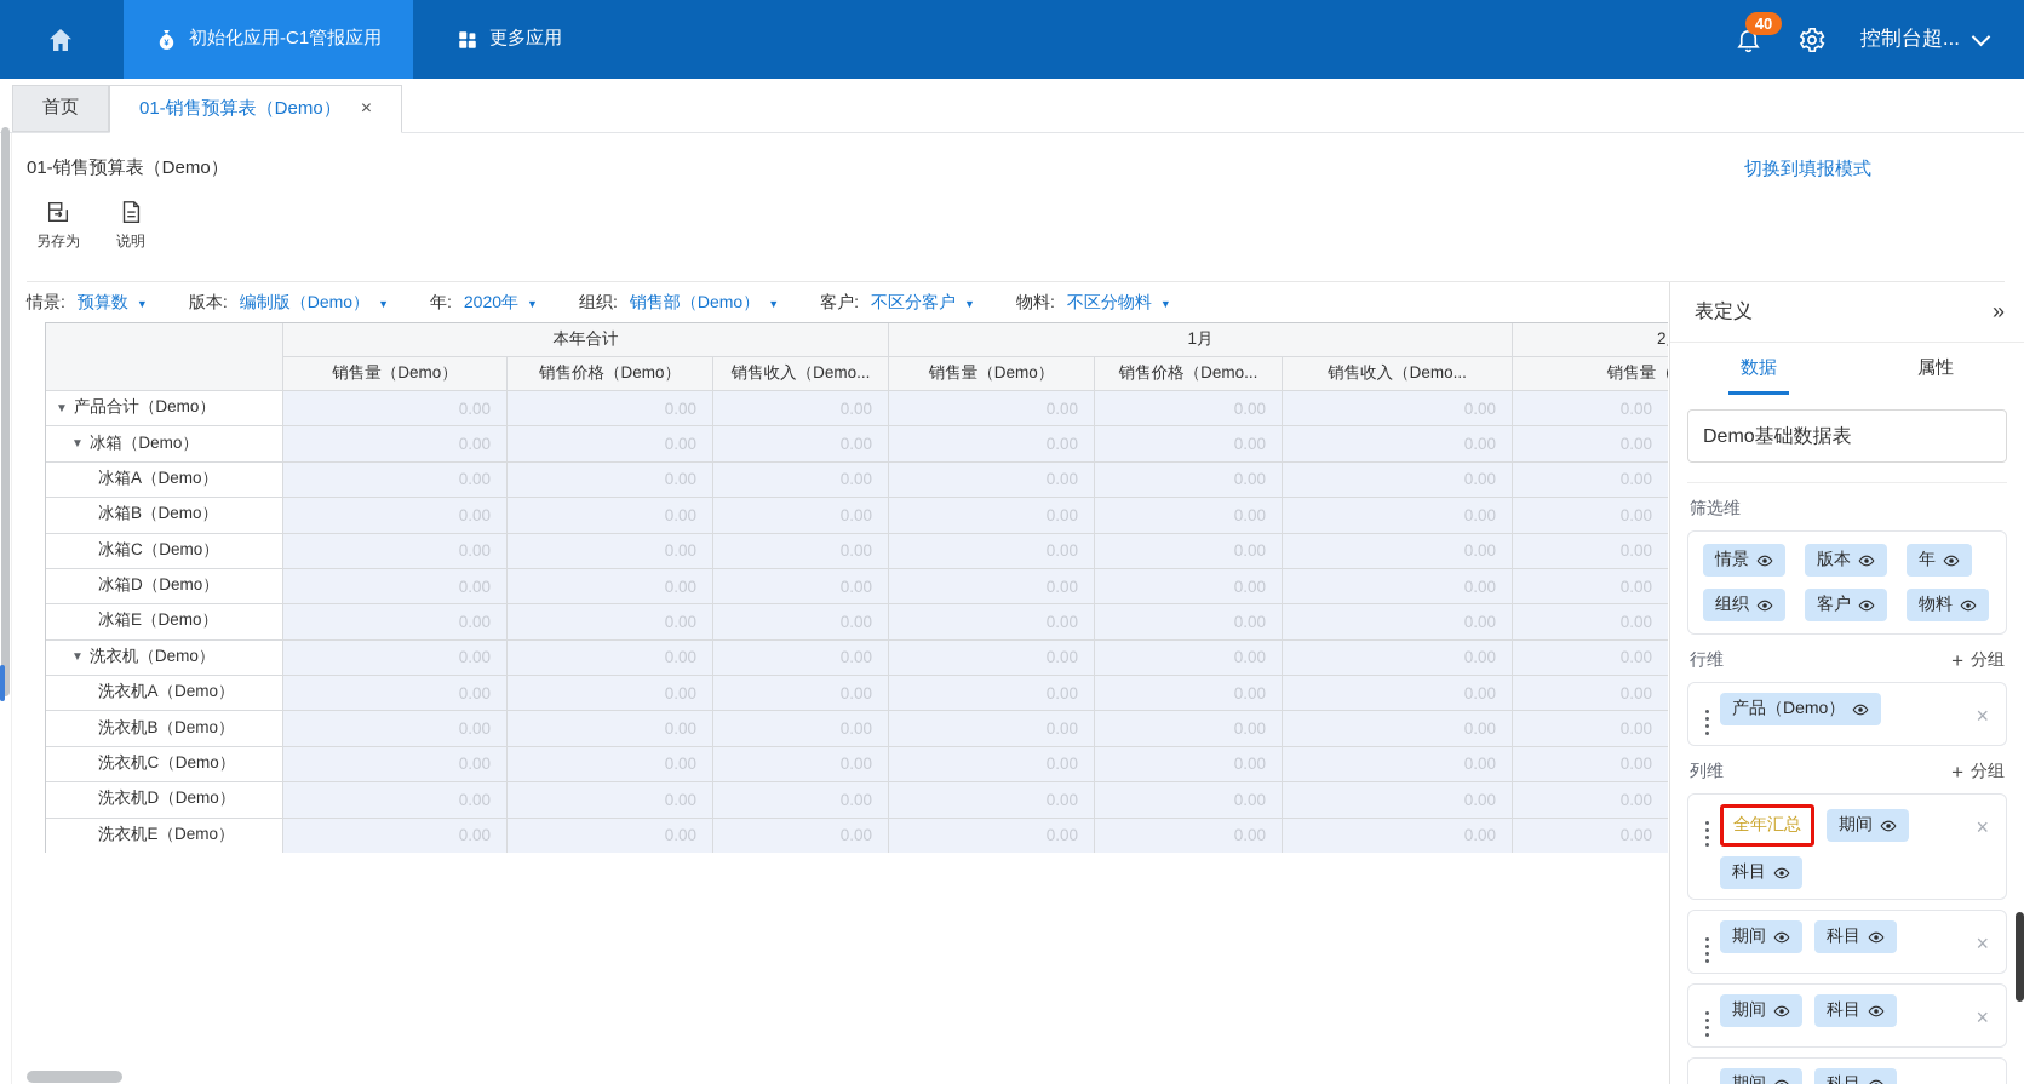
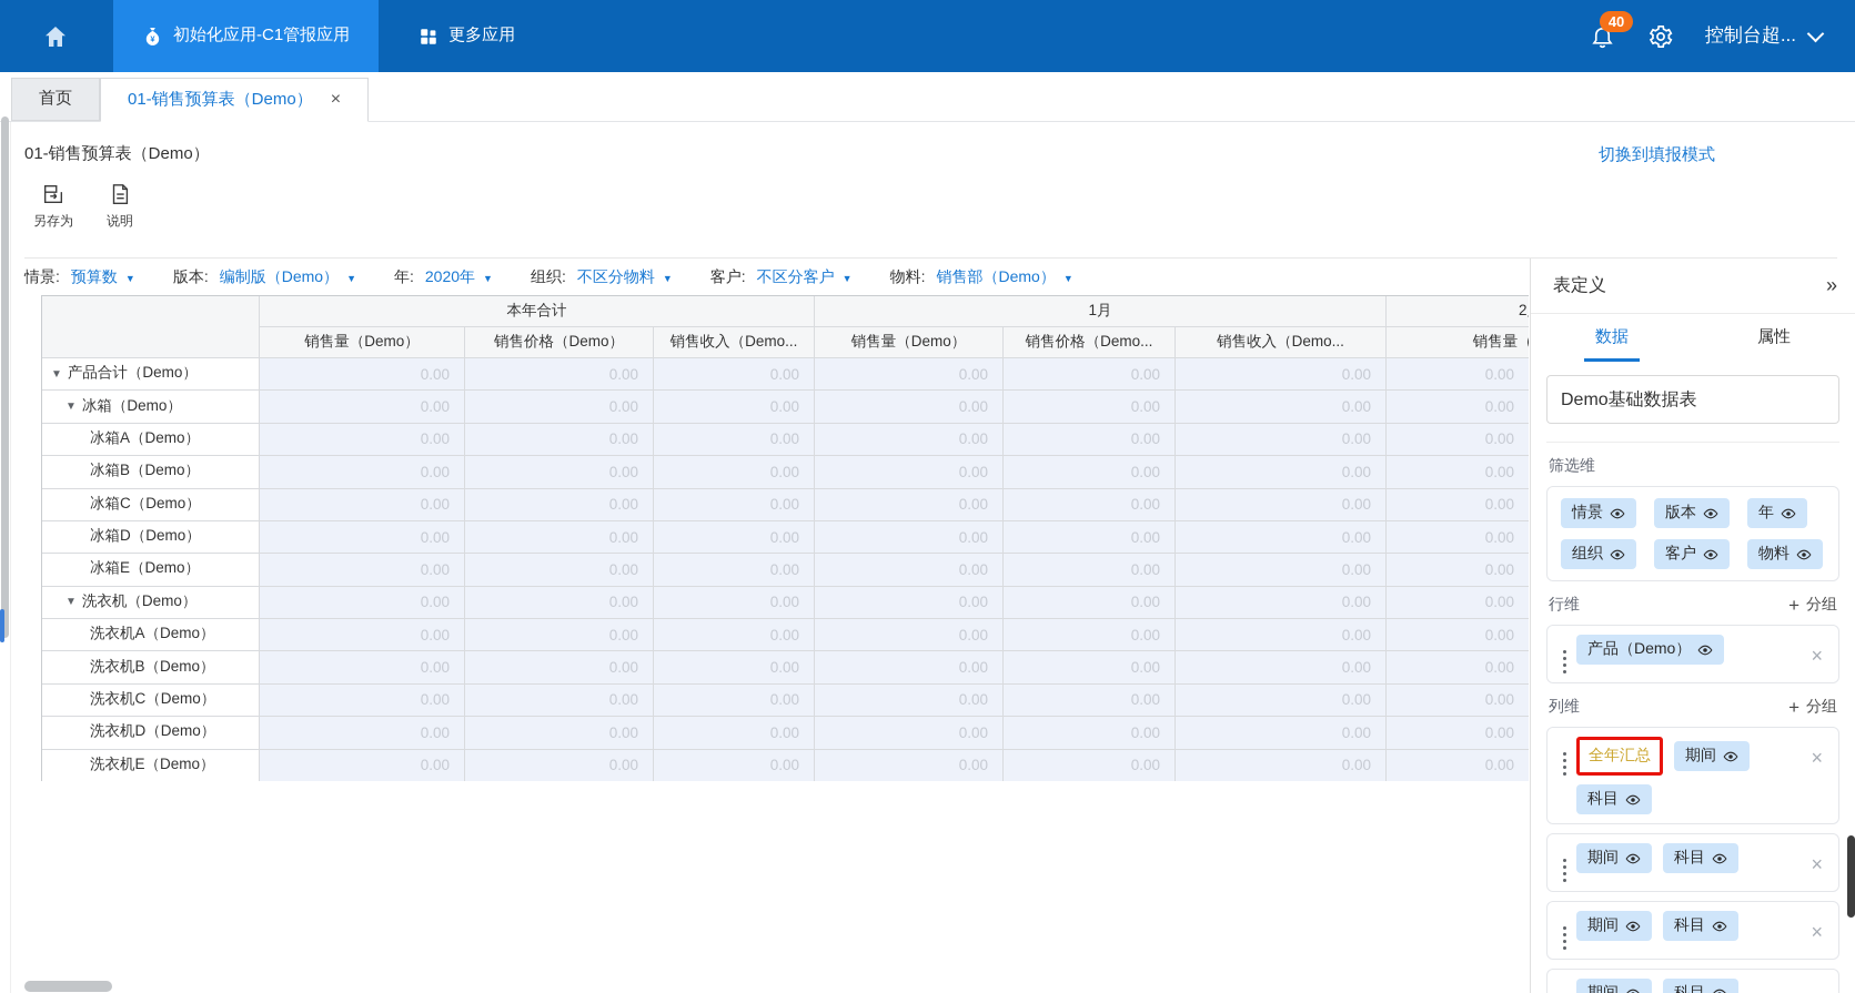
  ¥
  初始化应用-C1管报应用
  更多应用
  40
  控制台超...
  首页
  01-销售预算表（Demo）
  ×
  01-销售预算表（Demo）
  切换到填报模式
  另存为
  说明
  情景:
  预算数
  ▼
  版本:
  编制版（Demo）
  ▼
  年:
  2020年
  ▼
  组织:
- 销售部（Demo）
+ 不区分物料
  ▼
  客户:
  不区分客户
  ▼
  物料:
- 不区分物料
+ 销售部（Demo）
  ▼
  本年合计
  1月
  销售量（Demo）
  销售价格（Demo）
  销售收入（Demo...
  销售量（Demo）
  销售价格（Demo...
  销售收入（Demo...
  ▼
  产品合计（Demo）
  0.00
  0.00
  0.00
  0.00
  0.00
  0.00
  0.00
  ▼
  冰箱（Demo）
  0.00
  0.00
  0.00
  0.00
  0.00
  0.00
  0.00
  冰箱A（Demo）
  0.00
  0.00
  0.00
  0.00
  0.00
  0.00
  0.00
  冰箱B（Demo）
  0.00
  0.00
  0.00
  0.00
  0.00
  0.00
  0.00
  冰箱C（Demo）
  0.00
  0.00
  0.00
  0.00
  0.00
  0.00
  0.00
  冰箱D（Demo）
  0.00
  0.00
  0.00
  0.00
  0.00
  0.00
  0.00
  冰箱E（Demo）
  0.00
  0.00
  0.00
  0.00
  0.00
  0.00
  0.00
  ▼
  洗衣机（Demo）
  0.00
  0.00
  0.00
  0.00
  0.00
  0.00
  0.00
  洗衣机A（Demo）
  0.00
  0.00
  0.00
  0.00
  0.00
  0.00
  0.00
  洗衣机B（Demo）
  0.00
  0.00
  0.00
  0.00
  0.00
  0.00
  0.00
  洗衣机C（Demo）
  0.00
  0.00
  0.00
  0.00
  0.00
  0.00
  0.00
  洗衣机D（Demo）
  0.00
  0.00
  0.00
  0.00
  0.00
  0.00
  0.00
  洗衣机E（Demo）
  0.00
  0.00
  0.00
  0.00
  0.00
  0.00
  0.00
  表定义
  »
  数据
  属性
  Demo基础数据表
  筛选维
  情景
  版本
  年
  组织
  客户
  物料
  行维
  +
  分组
  产品（Demo）
  ×
  列维
  +
  分组
  全年汇总
  期间
  科目
  ×
  期间
  科目
  ×
  期间
  科目
  ×
  期间
  科目
